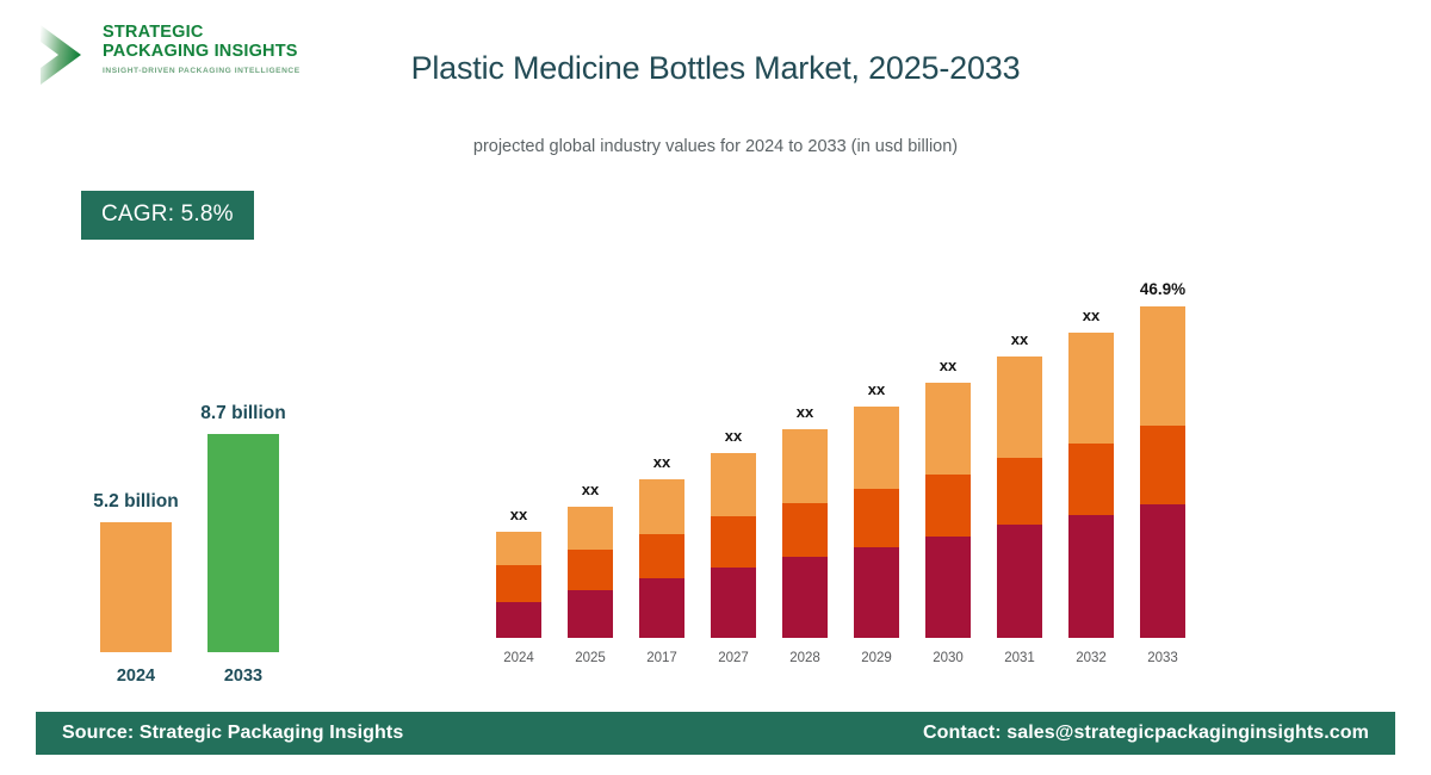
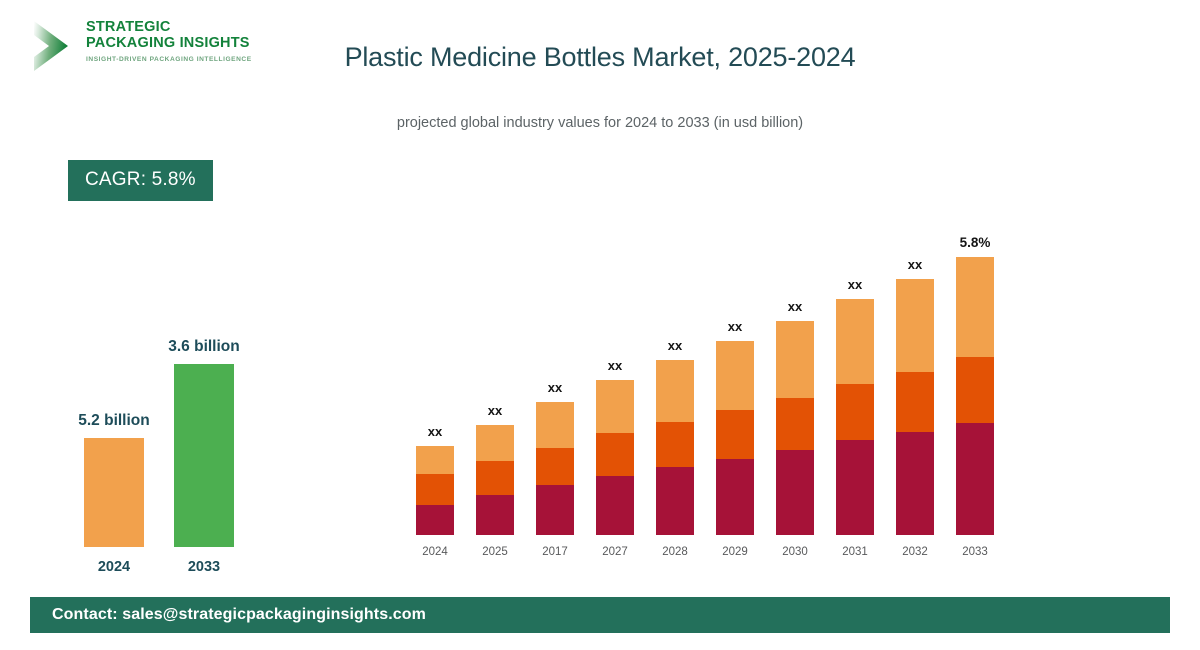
  STRATEGIC
  PACKAGING INSIGHTS
- Plastic Medicine Bottles Market, 2025-2033
+ Plastic Medicine Bottles Market, 2025-2024
  projected global industry values for 2024 to 2033 (in usd billion)
  CAGR: 5.8%
  5.2 billion
  2024
- 8.7 billion
+ 3.6 billion
  2033
  xx
  2024
  xx
  2025
  xx
  2017
  xx
  2027
  xx
  2028
  xx
  2029
  xx
  2030
  xx
  2031
  xx
  2032
- 46.9%
+ 5.8%
  2033
- Source: Strategic Packaging Insights
  Contact: sales@strategicpackaginginsights.com
